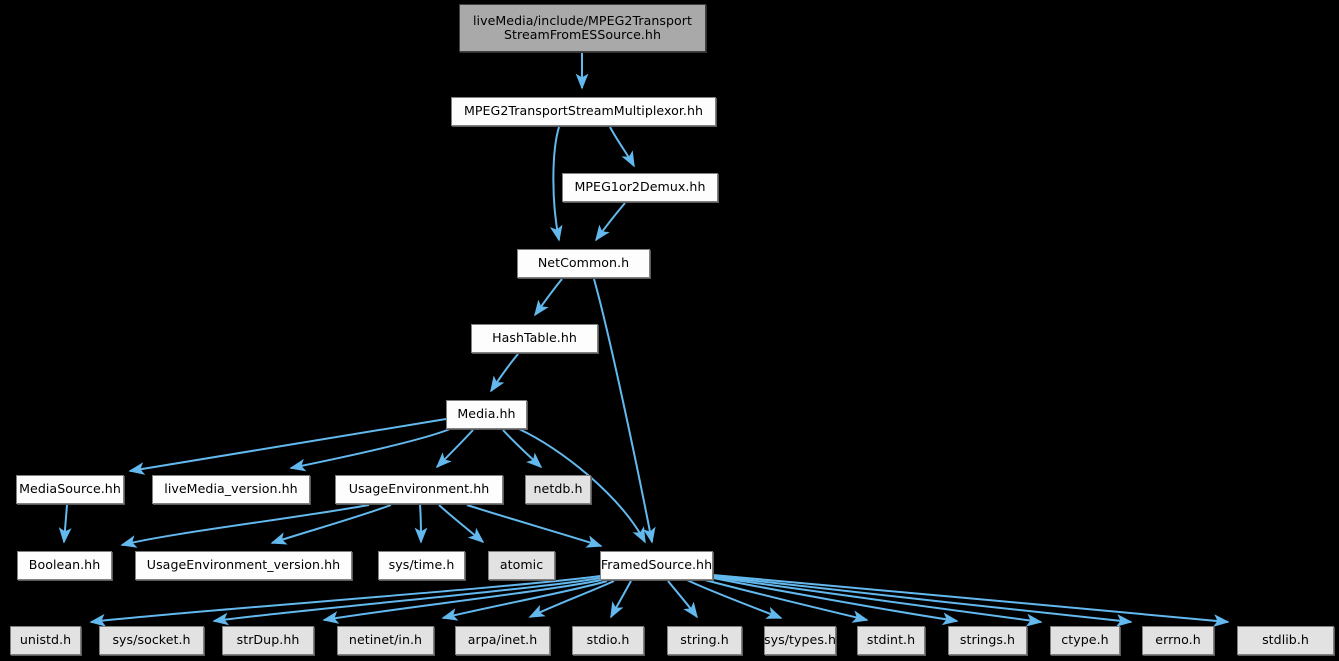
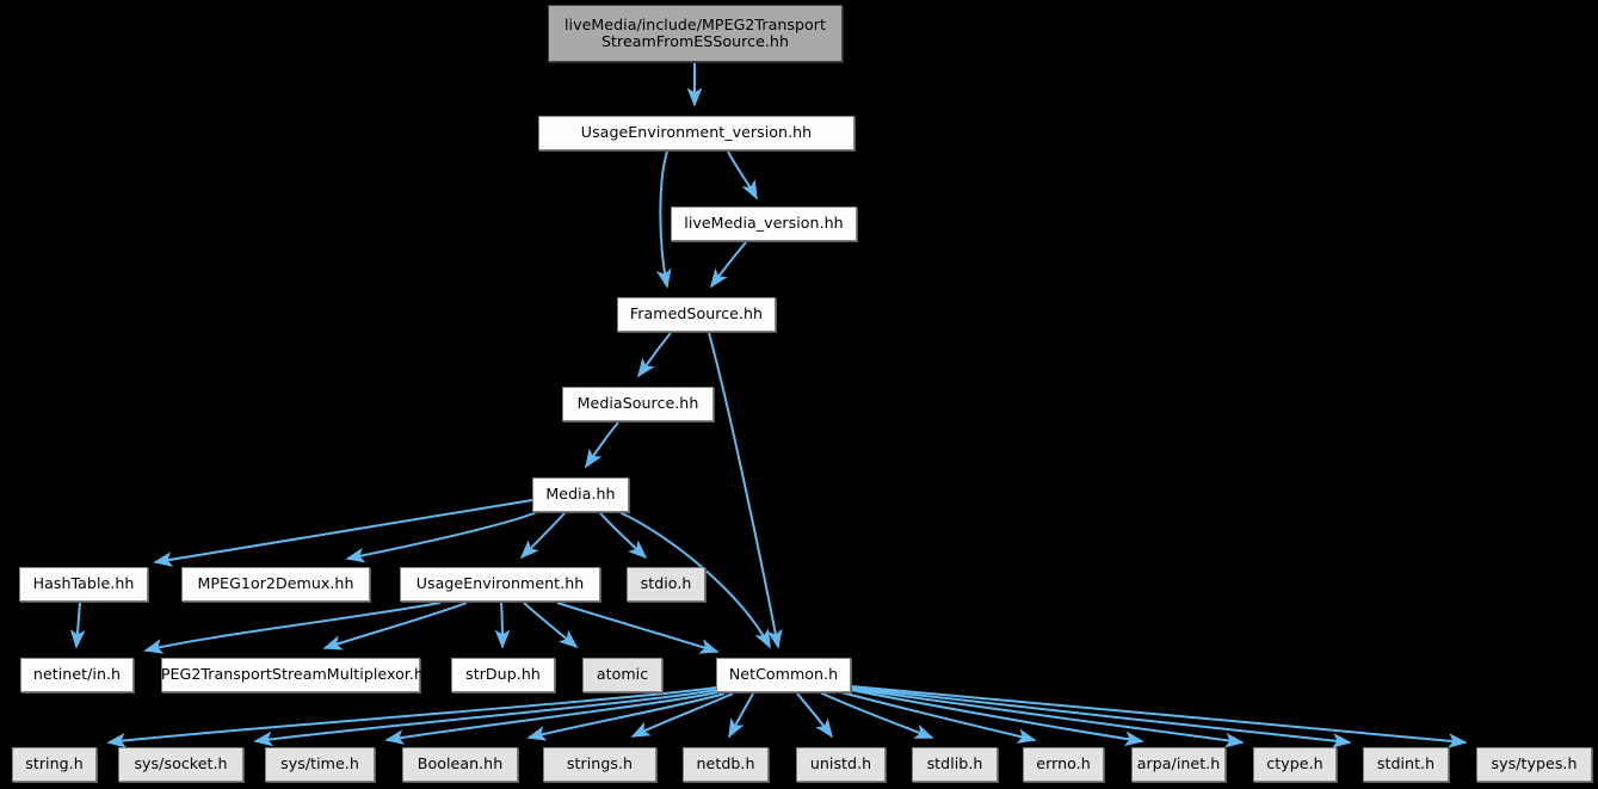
  liveMedia/include/MPEG2Transport
  StreamFromESSource.hh
- MPEG2TransportStreamMultiplexor.hh
+ UsageEnvironment_version.hh
- MPEG1or2Demux.hh
+ liveMedia_version.hh
- NetCommon.h
+ FramedSource.hh
- HashTable.hh
+ MediaSource.hh
  Media.hh
- MediaSource.hh
+ HashTable.hh
- liveMedia_version.hh
+ MPEG1or2Demux.hh
  UsageEnvironment.hh
- netdb.h
+ stdio.h
- Boolean.hh
+ netinet/in.h
- UsageEnvironment_version.hh
+ MPEG2TransportStreamMultiplexor.hh
- sys/time.h
+ strDup.hh
  atomic
- FramedSource.hh
+ NetCommon.h
- unistd.h
+ string.h
  sys/socket.h
- strDup.hh
+ sys/time.h
- netinet/in.h
+ Boolean.hh
- arpa/inet.h
+ strings.h
- stdio.h
+ netdb.h
- string.h
+ unistd.h
- sys/types.h
+ stdlib.h
- stdint.h
+ errno.h
- strings.h
+ arpa/inet.h
  ctype.h
- errno.h
+ stdint.h
- stdlib.h
+ sys/types.h
